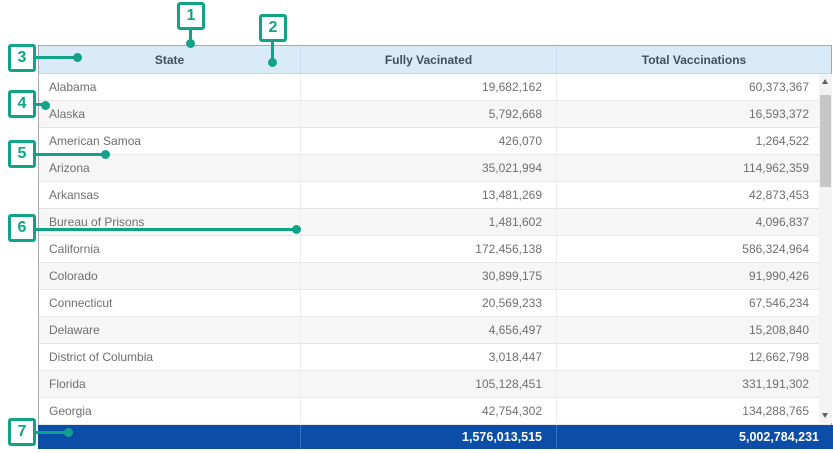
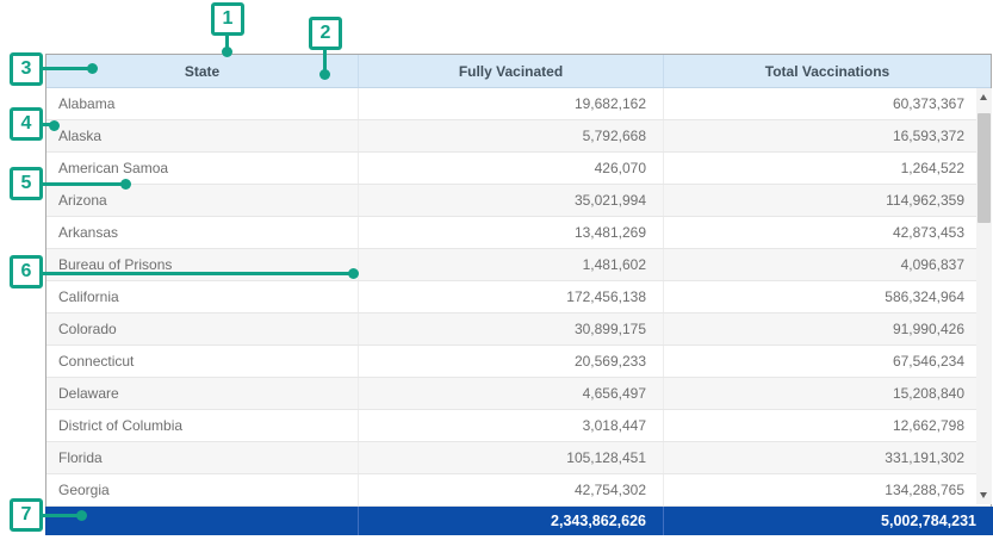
  State
  Fully Vacinated
  Total Vaccinations
  Alabama
  19,682,162
  60,373,367
  Alaska
  5,792,668
  16,593,372
  American Samoa
  426,070
  1,264,522
  Arizona
  35,021,994
  114,962,359
  Arkansas
  13,481,269
  42,873,453
  Bureau of Prisons
  1,481,602
  4,096,837
  California
  172,456,138
  586,324,964
  Colorado
  30,899,175
  91,990,426
  Connecticut
  20,569,233
  67,546,234
  Delaware
  4,656,497
  15,208,840
  District of Columbia
  3,018,447
  12,662,798
  Florida
  105,128,451
  331,191,302
  Georgia
  42,754,302
  134,288,765
- 1,576,013,515
+ 2,343,862,626
  5,002,784,231
  1
  2
  3
  4
  5
  6
  7
